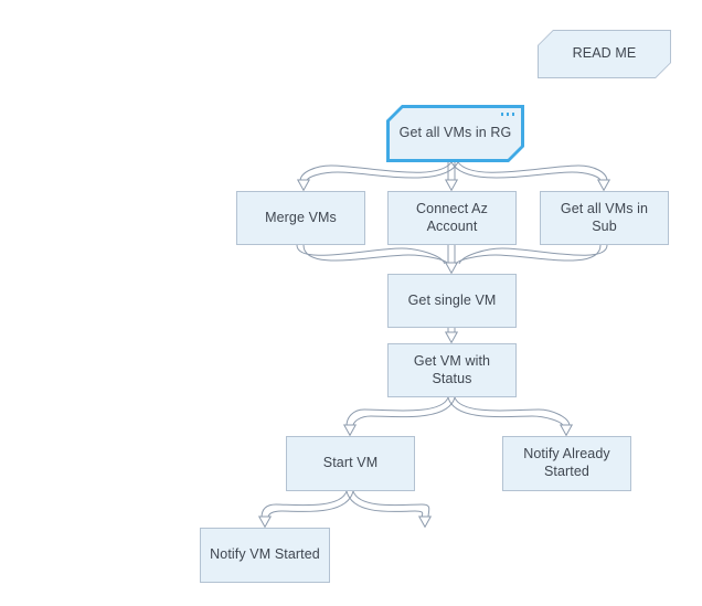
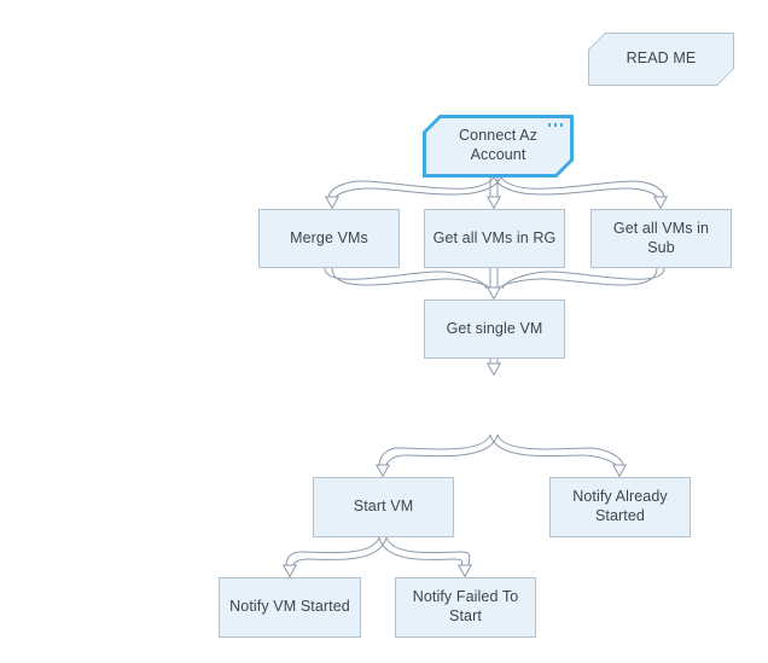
  READ ME
- Get all VMs in RG
+ Connect Az Account
  Merge VMs
- Connect Az Account
+ Get all VMs in RG
  Get all VMs in Sub
  Get single VM
- Get VM with Status
  Start VM
  Notify Already Started
  Notify VM Started
+ Notify Failed To Start
